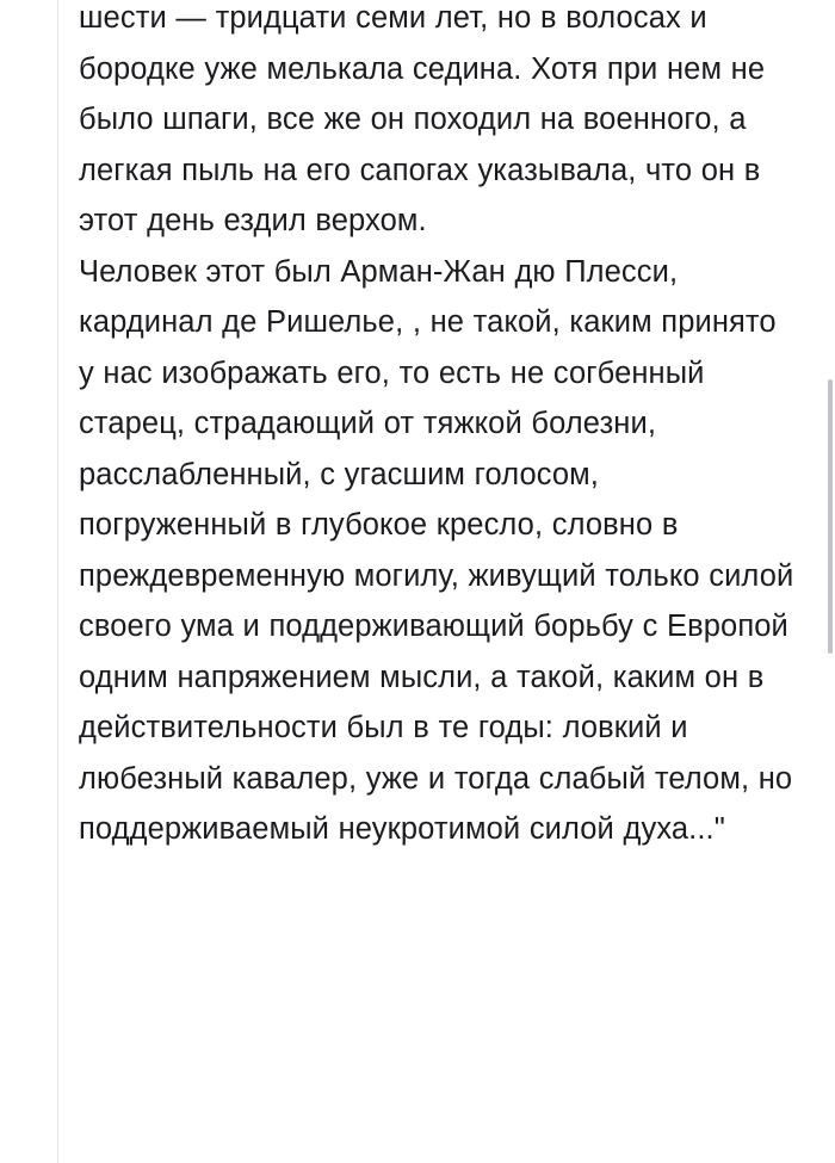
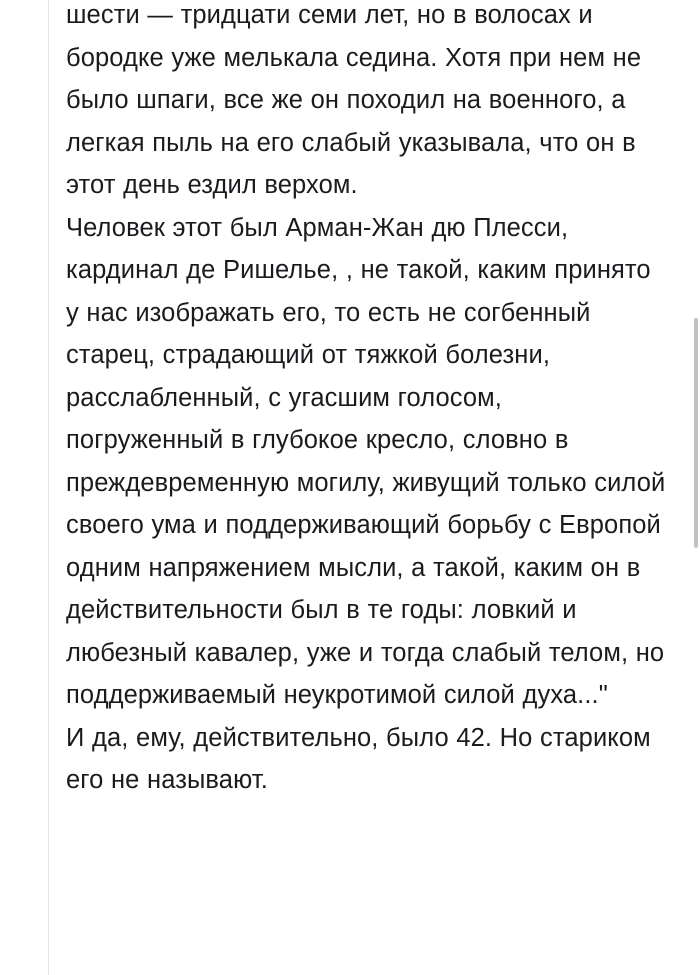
- шести — тридцати семи лет, но в волосах и бородке уже мелькала седина. Хотя при нем не было шпаги, все же он походил на военного, а легкая пыль на его сапогах указывала, что он в этот день ездил верхом.
+ шести — тридцати семи лет, но в волосах и бородке уже мелькала седина. Хотя при нем не было шпаги, все же он походил на военного, а легкая пыль на его слабый указывала, что он в этот день ездил верхом.
  Человек этот был Арман-Жан дю Плесси, кардинал де Ришелье, , не такой, каким принято у нас изображать его, то есть не согбенный старец, страдающий от тяжкой болезни, расслабленный, с угасшим голосом, погруженный в глубокое кресло, словно в преждевременную могилу, живущий только силой своего ума и поддерживающий борьбу с Европой одним напряжением мысли, а такой, каким он в действительности был в те годы: ловкий и любезный кавалер, уже и тогда слабый телом, но поддерживаемый неукротимой силой духа..."
+ И да, ему, действительно, было 42. Но стариком его не называют.
